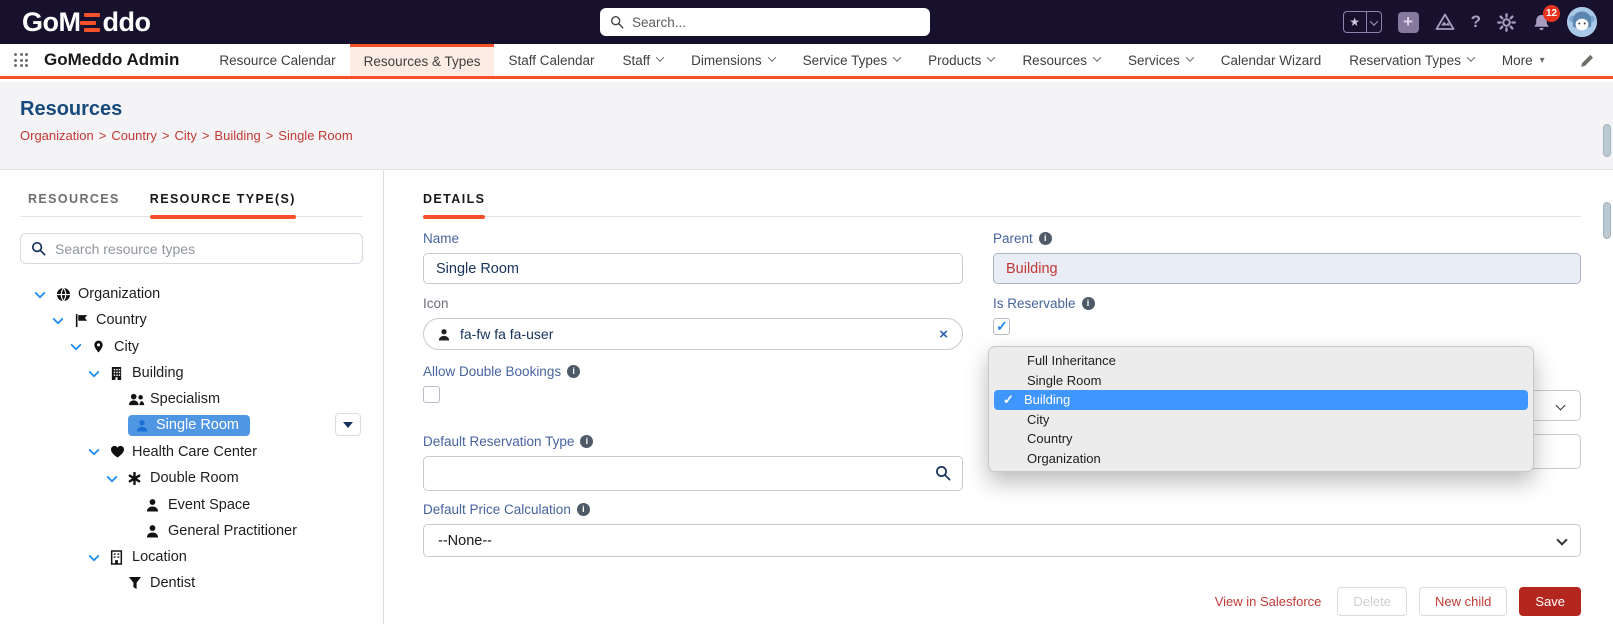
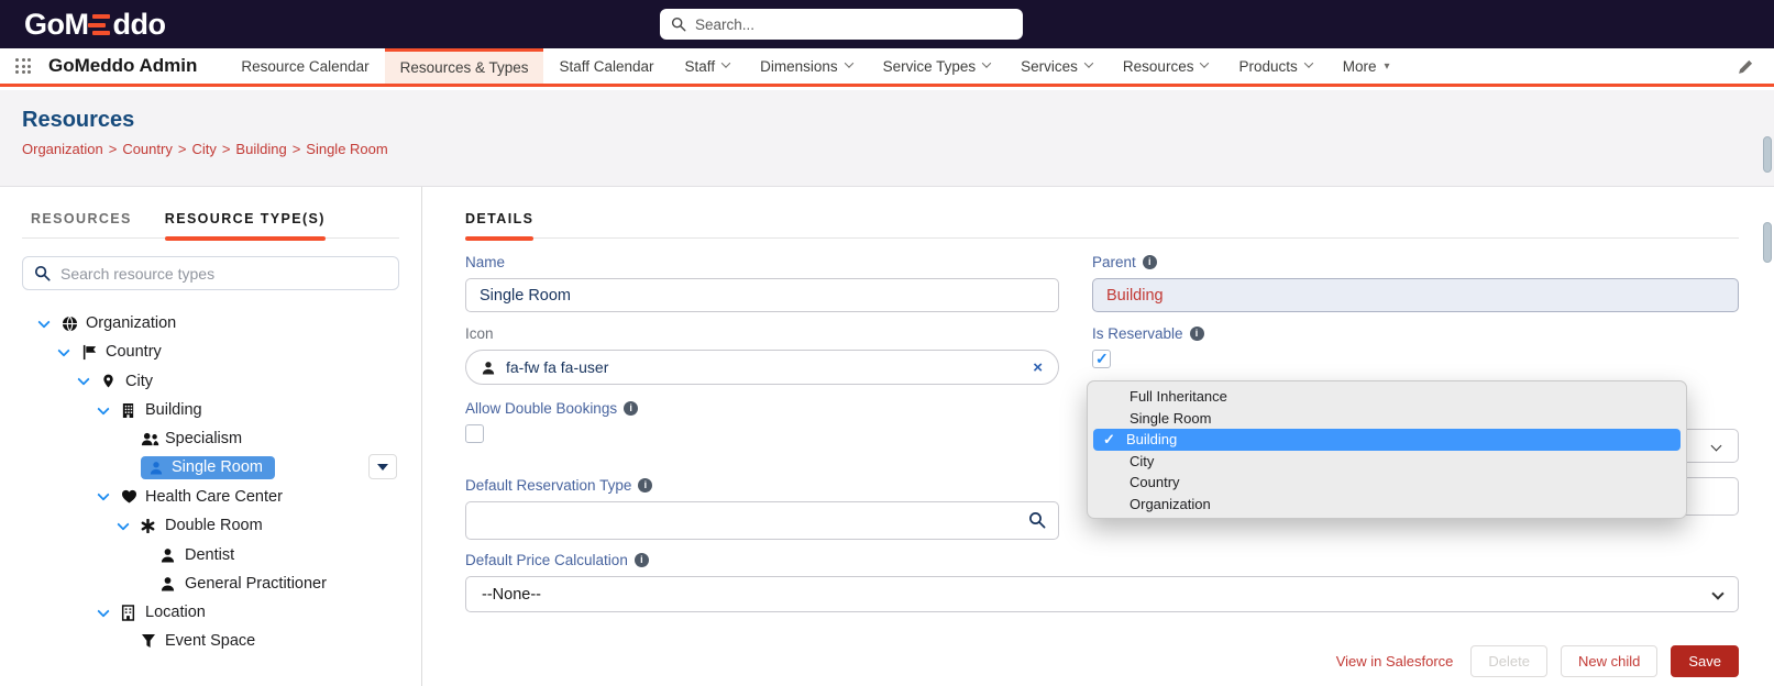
  GoM
  ddo
  Search...
- ★
- +
- ?
- 12
  GoMeddo Admin
  Resource Calendar
  Resources & Types
  Staff Calendar
  Staff
  Dimensions
  Service Types
- Products
+ Services
  Resources
- Services
+ Products
- Calendar Wizard
- Reservation Types
  More
  ▾
  Resources
  Organization > Country > City > Building > Single Room
  RESOURCES
  RESOURCE TYPE(S)
  Search resource types
  Organization
  Country
  City
  Building
  Specialism
  Single Room
  Health Care Center
  Double Room
- Event Space
+ Dentist
  General Practitioner
  Location
- Dentist
+ Event Space
  DETAILS
  Name
  Single Room
  Parent
  i
  Building
  Icon
  fa-fw fa fa-user
  ×
  Is Reservable
  i
  Allow Double Bookings
  i
  Default Reservation Type
  i
  Default Price Calculation
  i
  --None--
  View in Salesforce
  Delete
  New child
  Save
  Full Inheritance
  Single Room
  ✓
  Building
  City
  Country
  Organization
